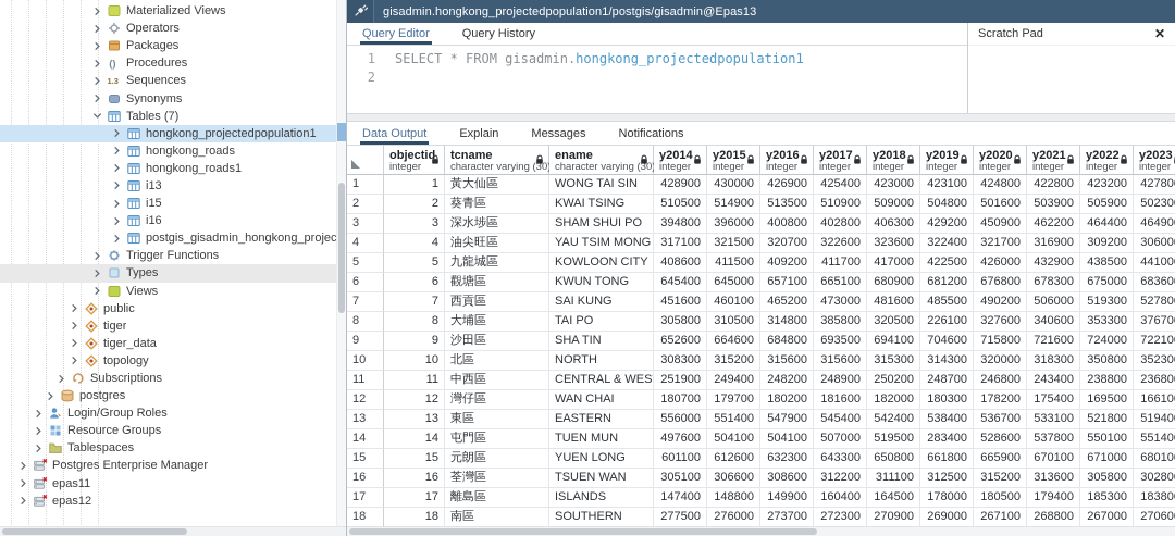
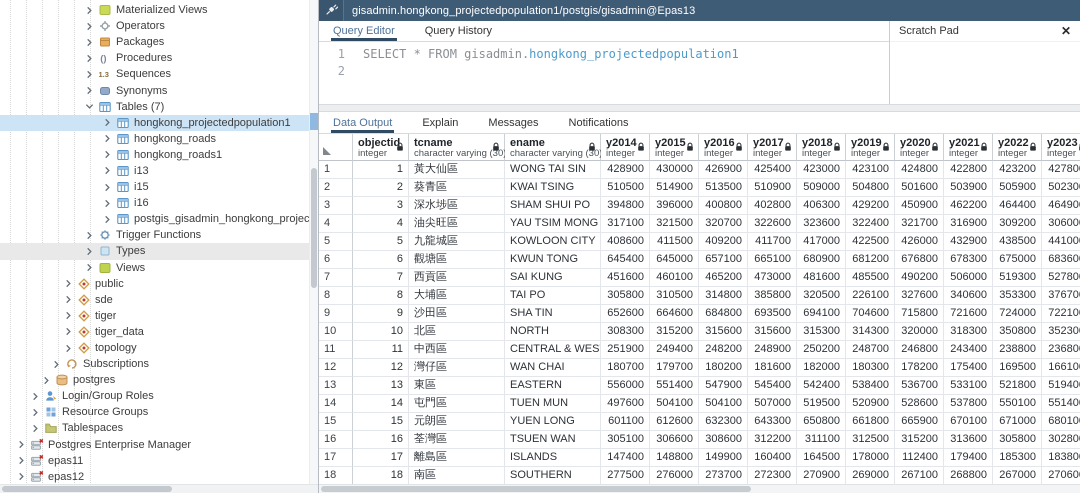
  Materialized Views
  Operators
  Packages
  ()
  Procedures
  1.3
  Sequences
  Synonyms
  Tables (7)
  hongkong_projectedpopulation1
  hongkong_roads
  hongkong_roads1
  i13
  i15
  i16
  Trigger Functions
  Types
  Views
  public
+ sde
  tiger
  tiger_data
  topology
  Subscriptions
  postgres
  Login/Group Roles
  Resource Groups
  Tablespaces
  Postgres Enterprise Manager
  epas11
  epas12
  gisadmin.hongkong_projectedpopulation1/postgis/gisadmin@Epas13
  Query Editor
  Query History
  1
  2
  SELECT * FROM gisadmin.hongkong_projectedpopulation1
  Scratch Pad
  ✕
  Data Output
  Explain
  Messages
  Notifications
  objecti
  integer
  tcname
  character varying (30
  ename
  character varying (30
  y2014
  integer
  y2015
  integer
  y2016
  integer
  y2017
  integer
  y2018
  integer
  y2019
  integer
  y2020
  integer
  y2021
  integer
  y2022
  integer
  y2023
  integer
  1
  1
  黃大仙區
  WONG TAI SIN
  428900
  430000
  426900
  425400
  423000
  423100
  424800
  422800
  423200
  42780
  2
  2
  葵青區
  KWAI TSING
  510500
  514900
  513500
  510900
  509000
  504800
  501600
  503900
  505900
  50230
  3
  3
  深水埗區
  SHAM SHUI PO
  394800
  396000
  400800
  402800
  406300
  429200
  450900
  462200
  464400
  46490
  4
  4
  油尖旺區
  YAU TSIM MONG
  317100
  321500
  320700
  322600
  323600
  322400
  321700
  316900
  309200
  30600
  5
  5
  九龍城區
  KOWLOON CITY
  408600
  411500
  409200
  411700
  417000
  422500
  426000
  432900
  438500
  44100
  6
  6
  觀塘區
  KWUN TONG
  645400
  645000
  657100
  665100
  680900
  681200
  676800
  678300
  675000
  68360
  7
  7
  西貢區
  SAI KUNG
  451600
  460100
  465200
  473000
  481600
  485500
  490200
  506000
  519300
  52780
  8
  8
  大埔區
  TAI PO
  305800
  310500
  314800
  385800
  320500
  226100
  327600
  340600
  353300
  37670
  9
  9
  沙田區
  SHA TIN
  652600
  664600
  684800
  693500
  694100
  704600
  715800
  721600
  724000
  72210
  10
  10
  北區
  NORTH
  308300
  315200
  315600
  315600
  315300
  314300
  320000
  318300
  350800
  35230
  11
  11
  中西區
  CENTRAL & WES
  251900
  249400
  248200
  248900
  250200
  248700
  246800
  243400
  238800
  23680
  12
  12
  灣仔區
  WAN CHAI
  180700
  179700
  180200
  181600
  182000
  180300
  178200
  175400
  169500
  16610
  13
  13
  東區
  EASTERN
  556000
  551400
  547900
  545400
  542400
  538400
  536700
  533100
  521800
  51940
  14
  14
  屯門區
  TUEN MUN
  497600
  504100
  504100
  507000
  519500
- 283400
+ 520900
  528600
  537800
  550100
  55140
  15
  15
  元朗區
  YUEN LONG
  601100
  612600
  632300
  643300
  650800
  661800
  665900
  670100
  671000
  68010
  16
  16
  荃灣區
  TSUEN WAN
  305100
  306600
  308600
  312200
  311100
  312500
  315200
  313600
  305800
  30280
  17
  17
  離島區
  ISLANDS
  147400
  148800
  149900
  160400
  164500
  178000
- 180500
+ 112400
  179400
  185300
  18380
  18
  18
  南區
  SOUTHERN
  277500
  276000
  273700
  272300
  270900
  269000
  267100
  268800
  267000
  27060
